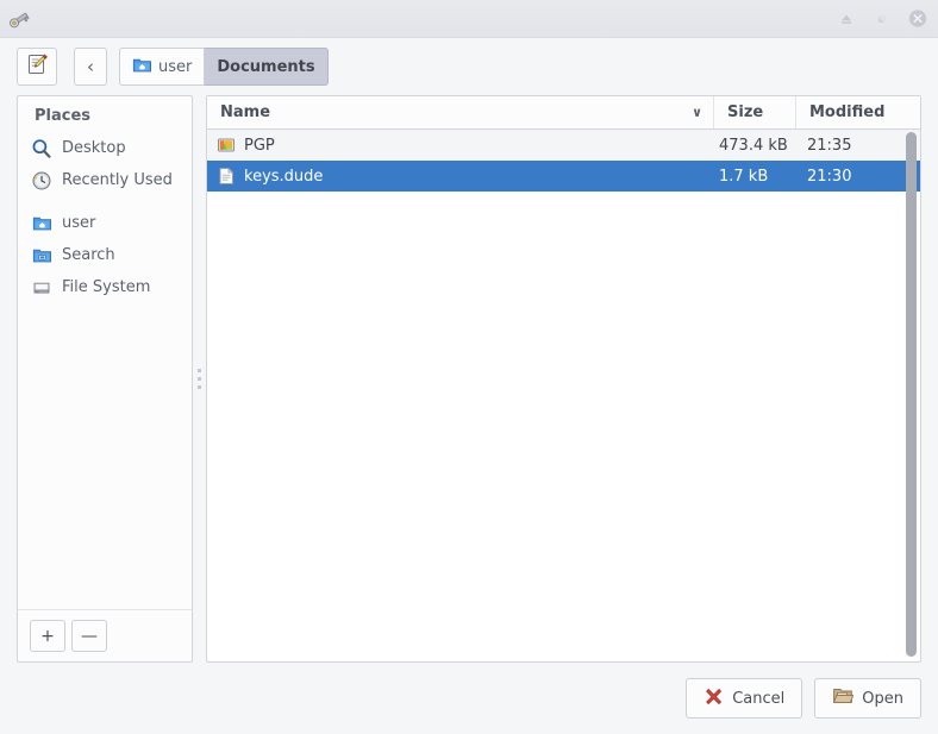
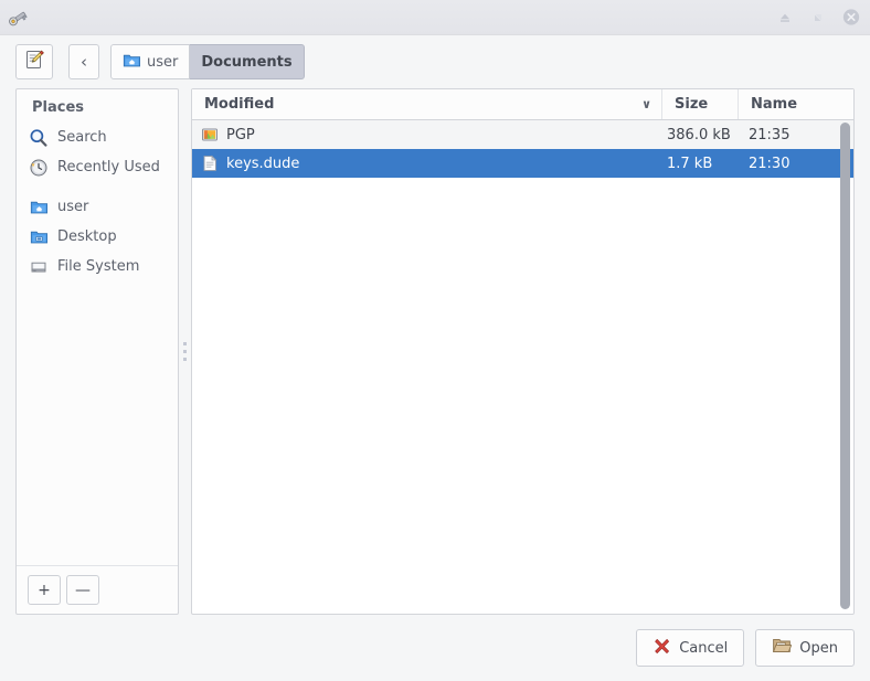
  ‹
  user
  Documents
  Places
- Desktop
+ Search
  Recently Used
  user
- Search
+ Desktop
  File System
  +
  —
- Name
+ Modified
  ∨
  Size
- Modified
+ Name
  PGP
- 473.4 kB
+ 386.0 kB
  21:35
  keys.dude
  1.7 kB
  21:30
  Cancel
  Open
